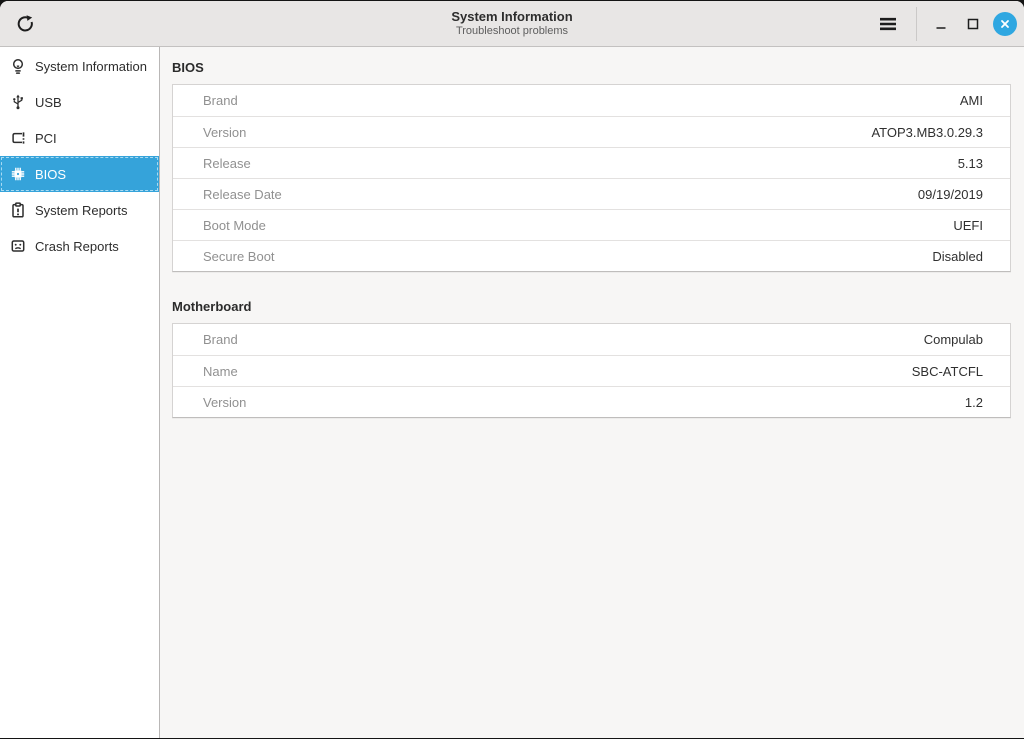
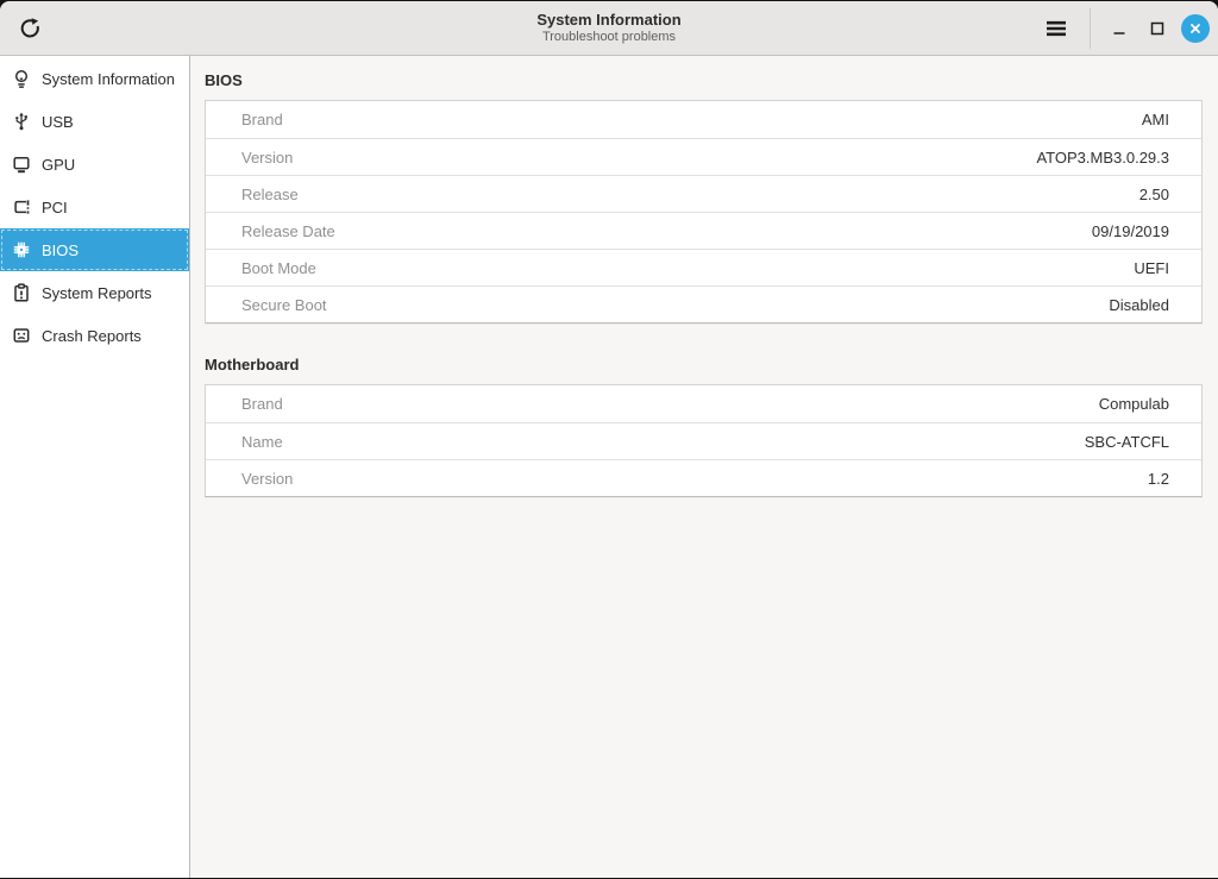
  System Information
  Troubleshoot problems
  System Information
  USB
+ GPU
  PCI
  BIOS
  System Reports
  Crash Reports
  BIOS
  Brand
  AMI
  Version
  ATOP3.MB3.0.29.3
  Release
- 5.13
+ 2.50
  Release Date
  09/19/2019
  Boot Mode
  UEFI
  Secure Boot
  Disabled
  Motherboard
  Brand
  Compulab
  Name
  SBC-ATCFL
  Version
  1.2
